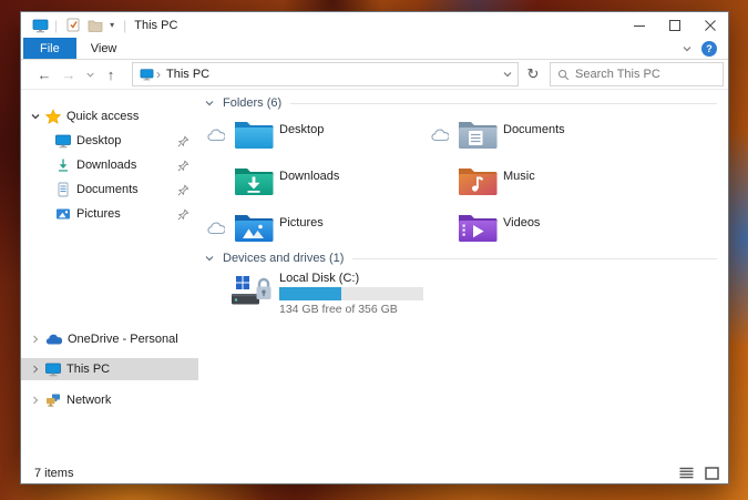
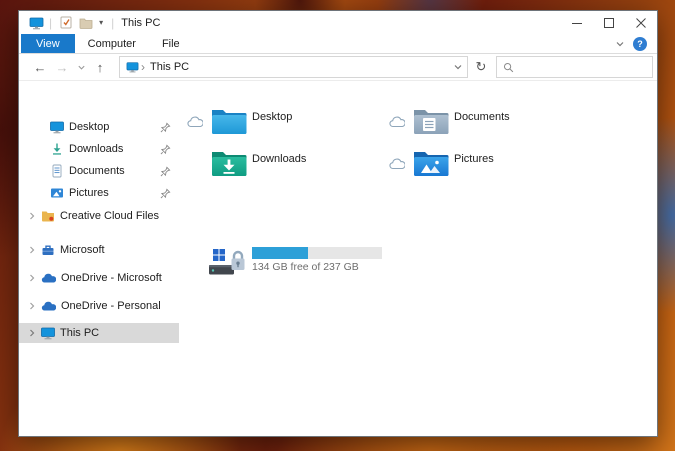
  |
  ▾
  |
  This PC
- File
+ View
+ Computer
- View
+ File
  ?
  ←
  →
  ↑
  ›
  This PC
  ↻
- Search This PC
- Quick access
  Desktop
  Downloads
  Documents
  Pictures
+ Creative Cloud Files
+ Microsoft
+ OneDrive - Microsoft
  OneDrive - Personal
  This PC
- Network
- Folders (6)
  Desktop
  Documents
  Downloads
- Music
  Pictures
- Videos
- Devices and drives (1)
- Local Disk (C:)
- 134 GB free of 356 GB
+ 134 GB free of 237 GB
- 7 items
